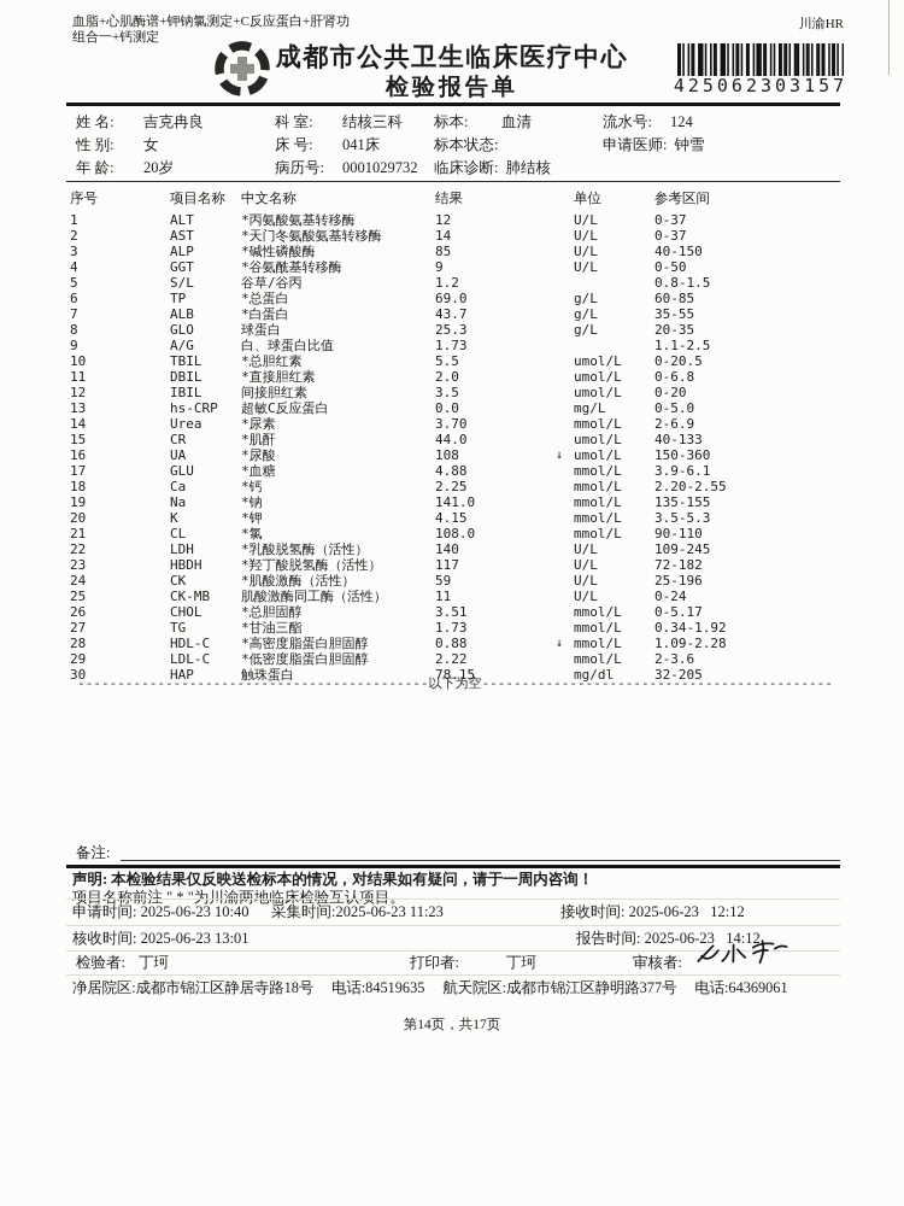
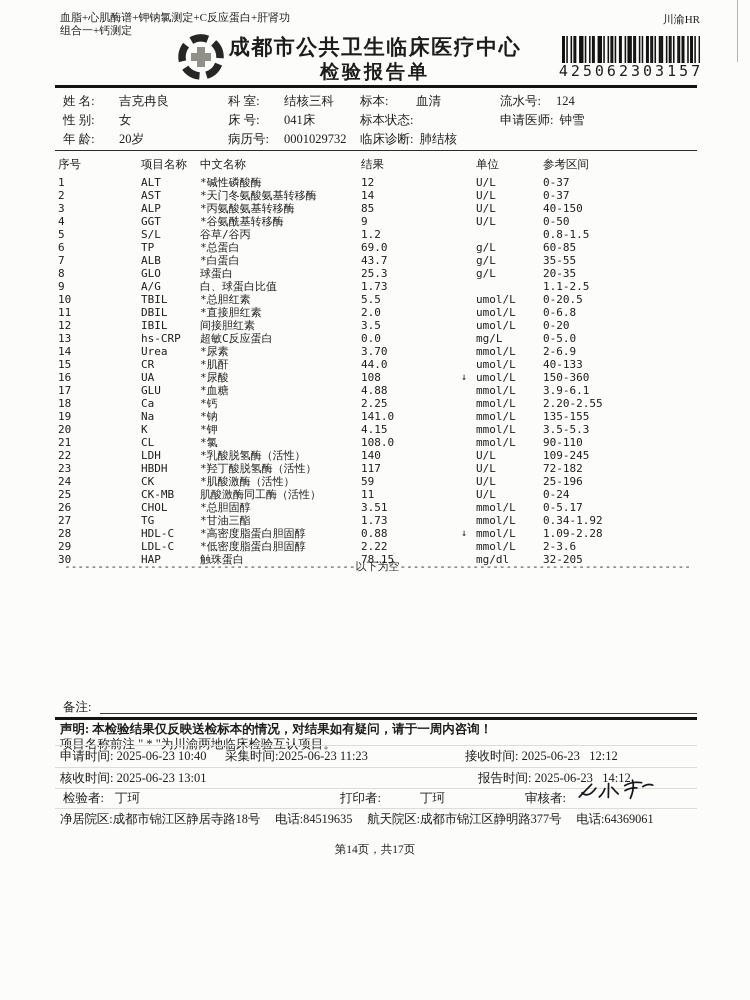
  血脂+心肌酶谱+钾钠氯测定+C反应蛋白+肝肾功
  组合一+钙测定
  川渝HR
  成都市公共卫生临床医疗中心
  检验报告单
  425062303157
  姓 名: 吉克冉良
  科 室: 结核三科
  标本: 血清
  流水号: 124
  性 别: 女
  床 号: 041床
  标本状态:
  申请医师: 钟雪
  年 龄: 20岁
  病历号: 0001029732
  临床诊断: 肺结核
  序号
  项目名称
  中文名称
  结果
  单位
  参考区间
  1
  ALT
- *丙氨酸氨基转移酶
+ *碱性磷酸酶
  12
  U/L
  0-37
  2
  AST
  *天门冬氨酸氨基转移酶
  14
  U/L
  0-37
  3
  ALP
- *碱性磷酸酶
+ *丙氨酸氨基转移酶
  85
  U/L
  40-150
  4
  GGT
  *谷氨酰基转移酶
  9
  U/L
  0-50
  5
  S/L
  谷草/谷丙
  1.2
  0.8-1.5
  6
  TP
  *总蛋白
  69.0
  g/L
  60-85
  7
  ALB
  *白蛋白
  43.7
  g/L
  35-55
  8
  GLO
  球蛋白
  25.3
  g/L
  20-35
  9
  A/G
  白、球蛋白比值
  1.73
  1.1-2.5
  10
  TBIL
  *总胆红素
  5.5
  umol/L
  0-20.5
  11
  DBIL
  *直接胆红素
  2.0
  umol/L
  0-6.8
  12
  IBIL
  间接胆红素
  3.5
  umol/L
  0-20
  13
  hs-CRP
  超敏C反应蛋白
  0.0
  mg/L
  0-5.0
  14
  Urea
  *尿素
  3.70
  mmol/L
  2-6.9
  15
  CR
  *肌酐
  44.0
  umol/L
  40-133
  16
  UA
  *尿酸
  108
  ↓
  umol/L
  150-360
  17
  GLU
  *血糖
  4.88
  mmol/L
  3.9-6.1
  18
  Ca
  *钙
  2.25
  mmol/L
  2.20-2.55
  19
  Na
  *钠
  141.0
  mmol/L
  135-155
  20
  K
  *钾
  4.15
  mmol/L
  3.5-5.3
  21
  CL
  *氯
  108.0
  mmol/L
  90-110
  22
  LDH
  *乳酸脱氢酶（活性）
  140
  U/L
  109-245
  23
  HBDH
  *羟丁酸脱氢酶（活性）
  117
  U/L
  72-182
  24
  CK
  *肌酸激酶（活性）
  59
  U/L
  25-196
  25
  CK-MB
  肌酸激酶同工酶（活性）
  11
  U/L
  0-24
  26
  CHOL
  *总胆固醇
  3.51
  mmol/L
  0-5.17
  27
  TG
  *甘油三酯
  1.73
  mmol/L
  0.34-1.92
  28
  HDL-C
  *高密度脂蛋白胆固醇
  0.88
  ↓
  mmol/L
  1.09-2.28
  29
  LDL-C
  *低密度脂蛋白胆固醇
  2.22
  mmol/L
  2-3.6
  30
  HAP
  触珠蛋白
  78.15
  mg/dl
  32-205
  --------------------------------------------以下为空--------------------------------------------
  备注:
  声明: 本检验结果仅反映送检标本的情况，对结果如有疑问，请于一周内咨询！
  项目名称前注 " * "为川渝两地临床检验互认项目。
  申请时间: 2025-06-23 10:40
  采集时间:2025-06-23 11:23
  接收时间: 2025-06-23 12:12
  核收时间: 2025-06-23 13:01
  报告时间: 2025-06-23 14:12
  检验者:
  丁珂
  打印者:
  丁珂
  审核者:
  净居院区:成都市锦江区静居寺路18号
  电话:84519635
  航天院区:成都市锦江区静明路377号
  电话:64369061
  第14页，共17页
